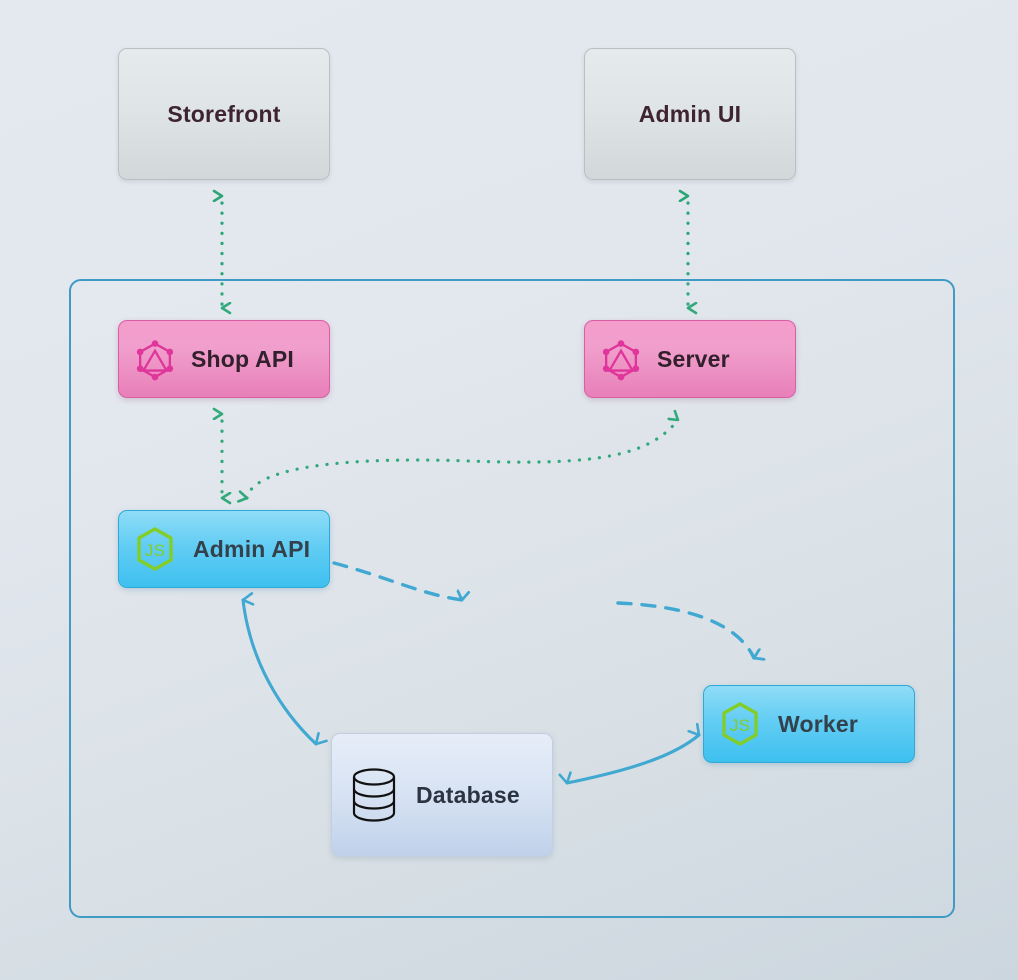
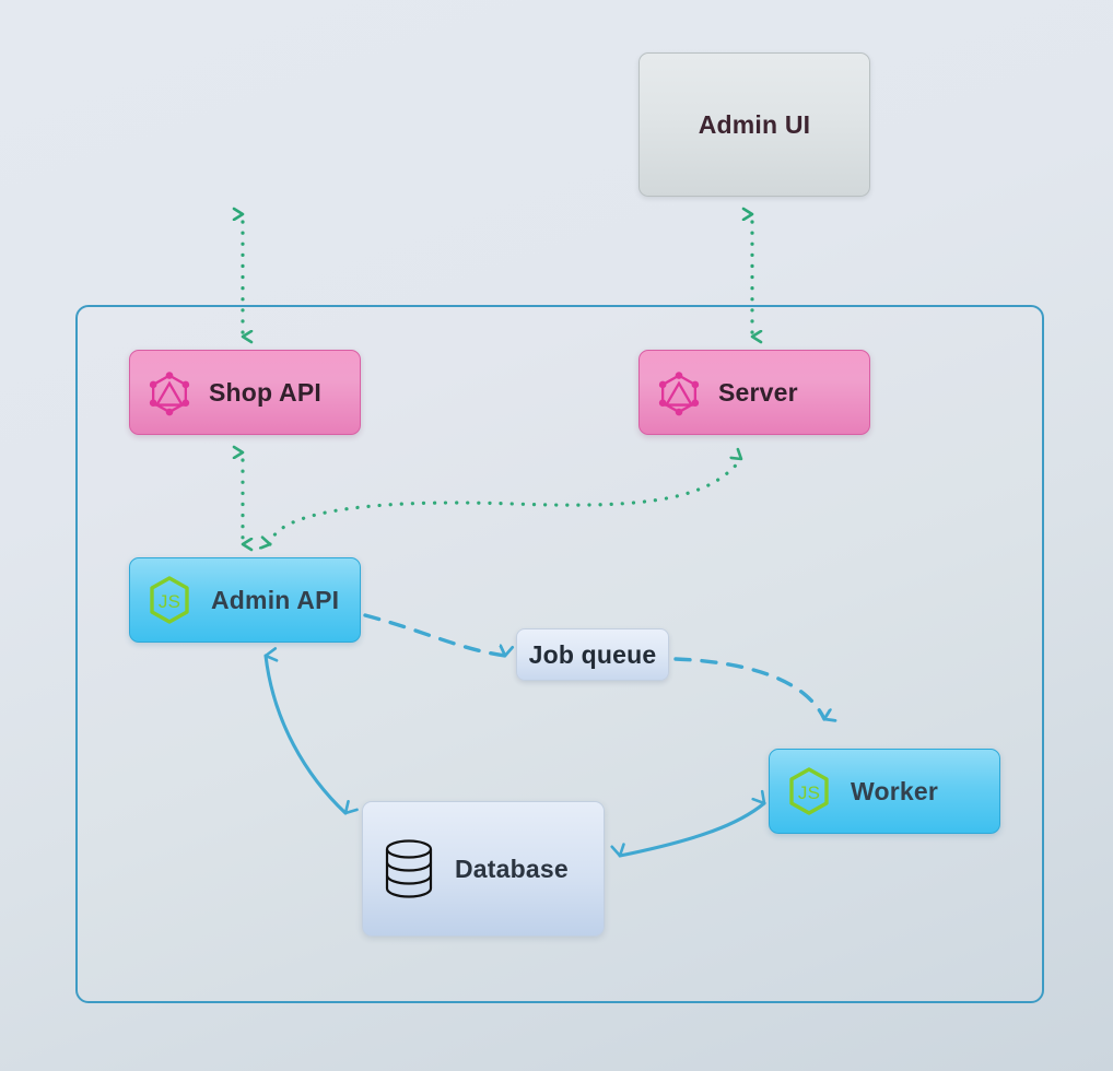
- Storefront
  Admin UI
  Shop API
  Server
  JS
  Admin API
+ Job queue
  JS
  Worker
  Database
